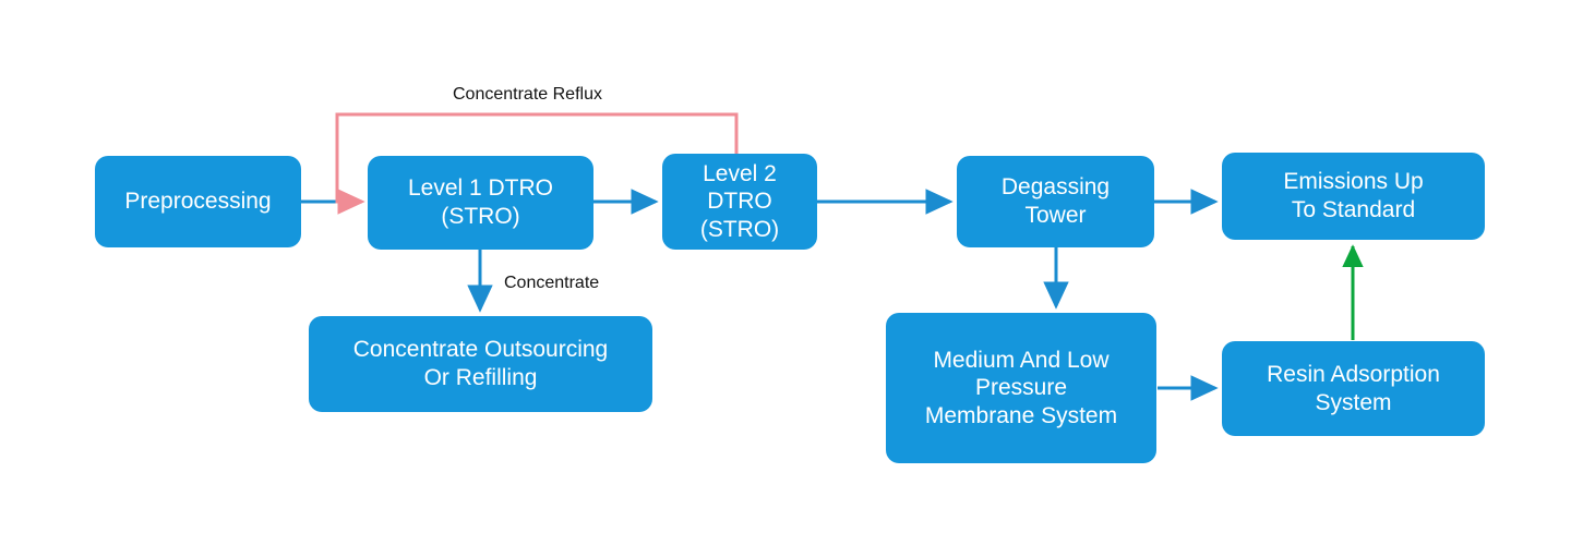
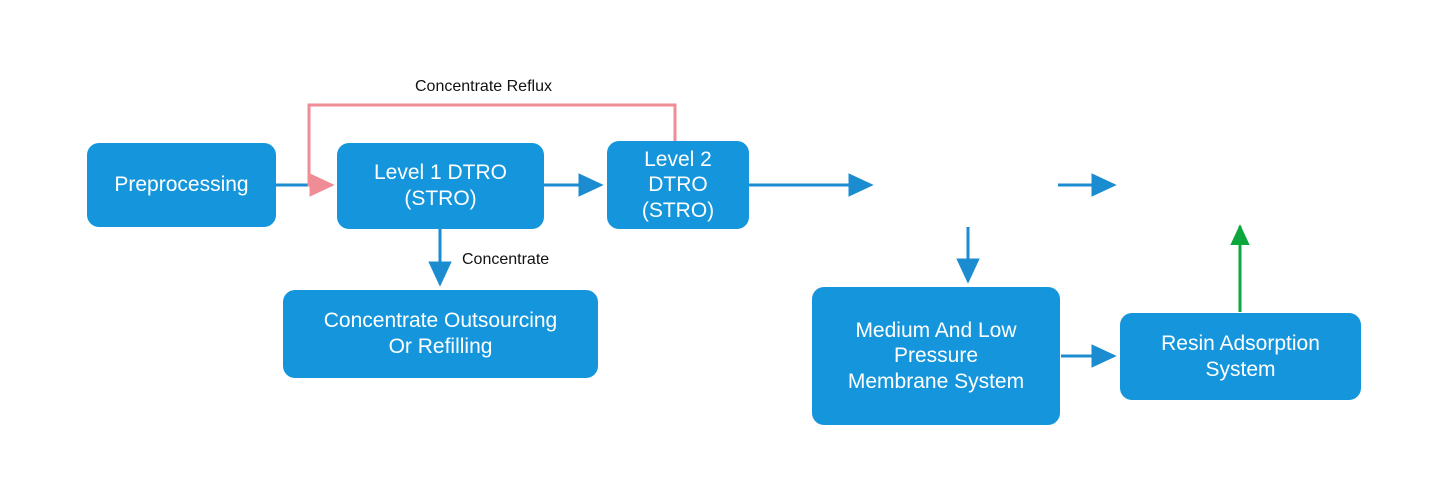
  Preprocessing
  Level 1 DTRO
  (STRO)
  Level 2
  DTRO
  (STRO)
- Degassing
- Tower
- Emissions Up
- To Standard
  Concentrate Outsourcing
  Or Refilling
  Medium And Low
  Pressure
  Membrane System
  Resin Adsorption
  System
  Concentrate Reflux
  Concentrate
